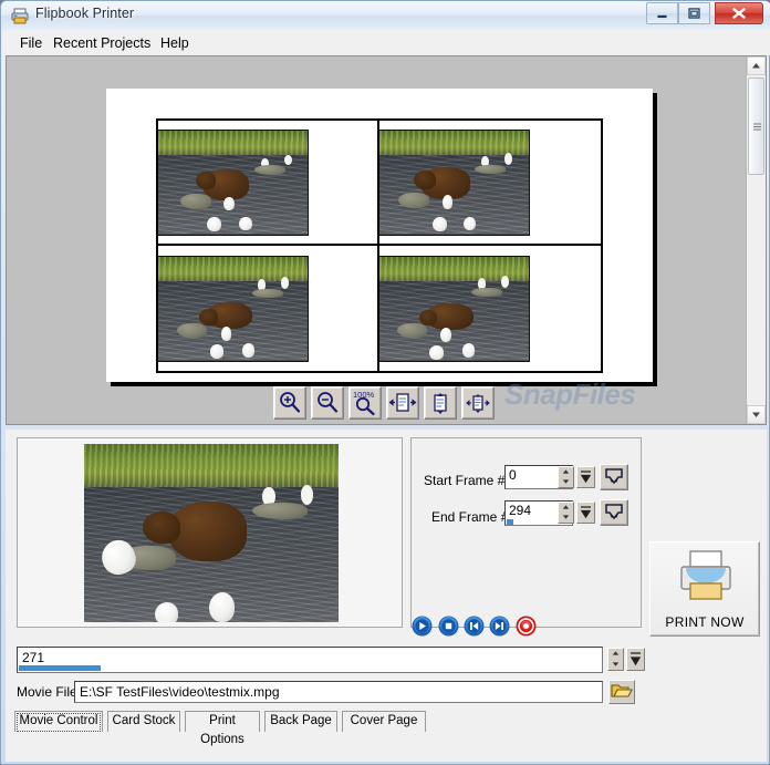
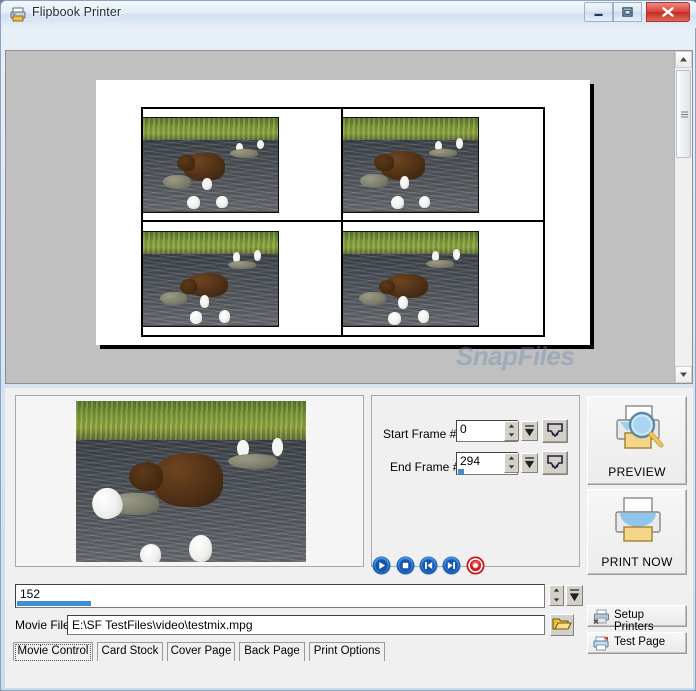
  Flipbook Printer
- File
- Recent Projects
- Help
  SnapFiles
- 100%
  Start Frame #
  0
  End Frame
  294
- 271
+ 152
  Movie Fil
  E:\SF TestFiles\video\testmix.mpg
  Movie Control
  Card Stock
- Print Options
+ Cover Page
  Back Page
- Cover Page
+ Print Options
+ PREVIEW
  PRINT NOW
+ Setup Printers
+ Test Page
